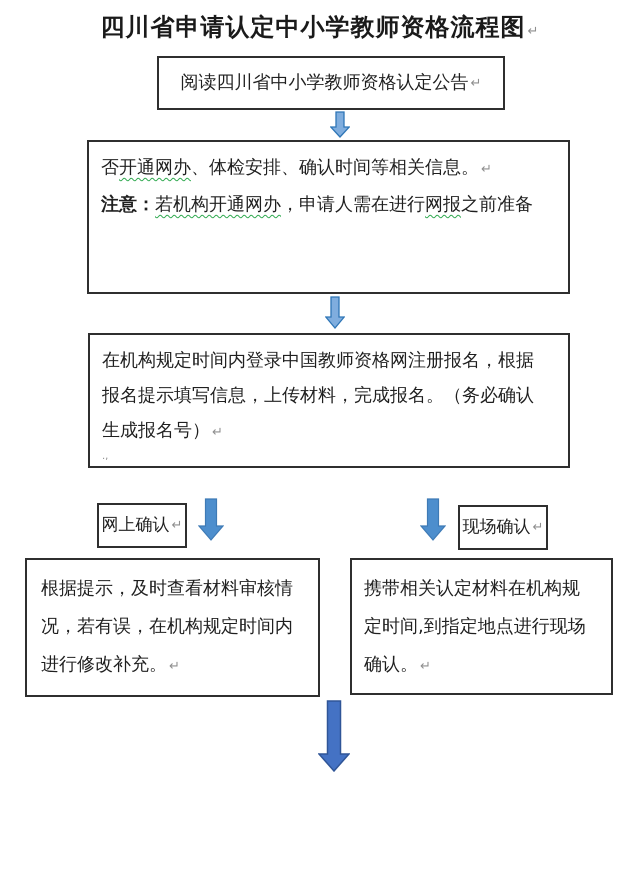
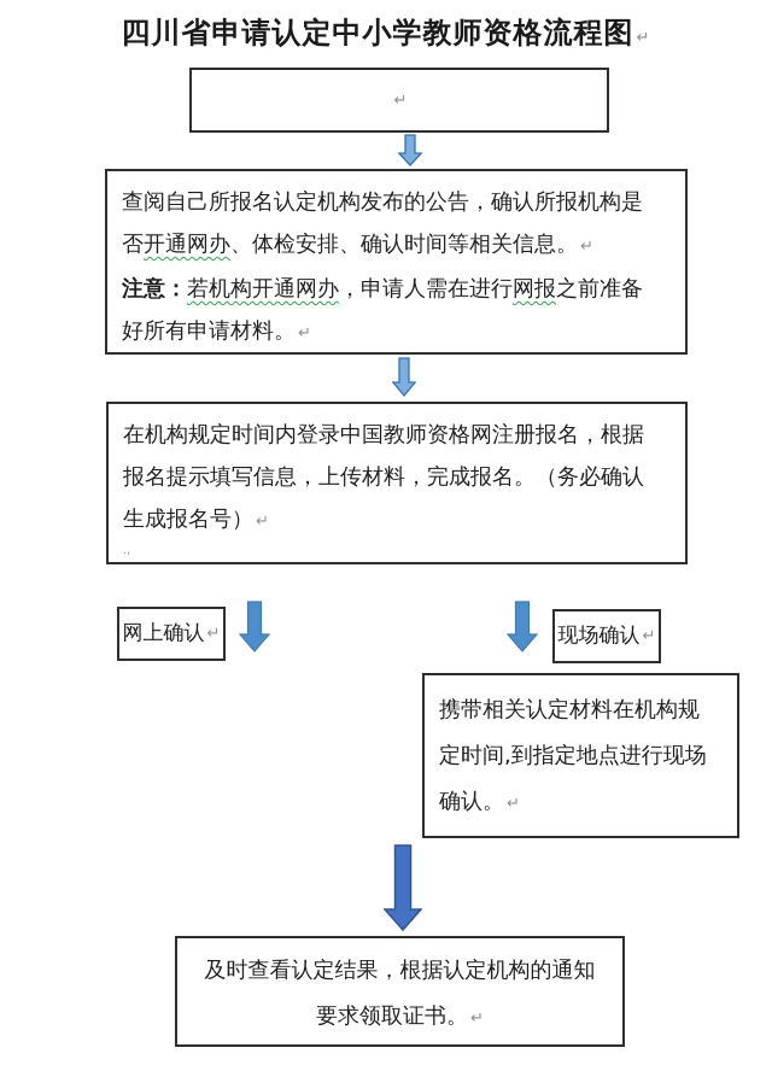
  四川省申请认定中小学教师资格流程图 ↵
- 阅读四川省中小学教师资格认定公告
  ↵
+ 查阅自己所报名认定机构发布的公告，确认所报机构是
  否开通网办、体检安排、确认时间等相关信息。 ↵
  注意：若机构开通网办，申请人需在进行网报之前准备
+ 好所有申请材料。 ↵
  在机构规定时间内登录中国教师资格网注册报名，根据
  报名提示填写信息，上传材料，完成报名。（务必确认
  生成报名号） ↵
  .,
  网上确认
  ↵
  现场确认
  ↵
- 根据提示，及时查看材料审核情
- 况，若有误，在机构规定时间内
- 进行修改补充。 ↵
  携带相关认定材料在机构规
  定时间,到指定地点进行现场
  确认。 ↵
+ 及时查看认定结果，根据认定机构的通知
+ 要求领取证书。 ↵
